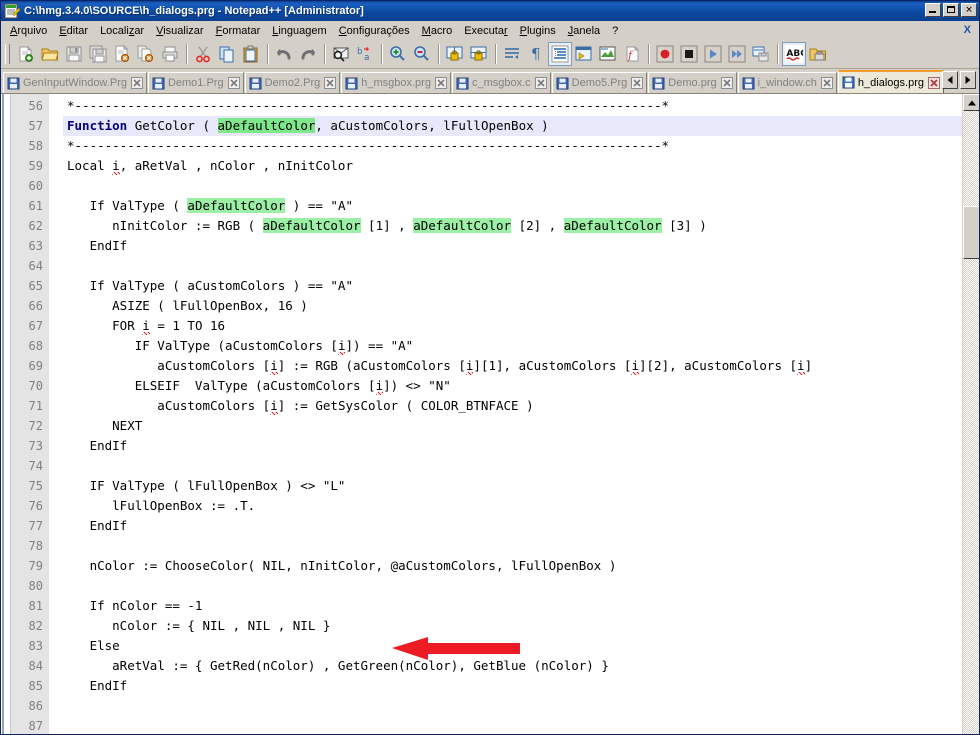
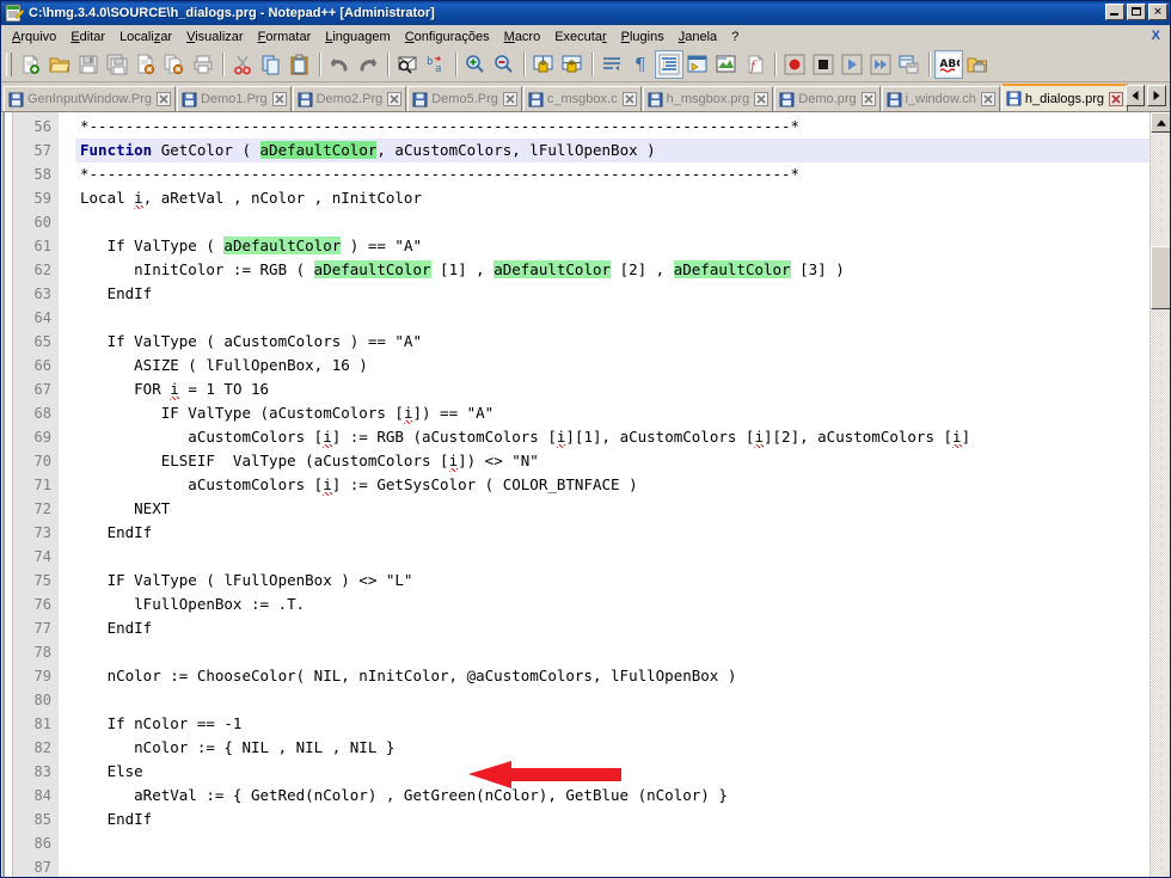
  C:\hmg.3.4.0\SOURCE\h_dialogs.prg - Notepad++ [Administrator]
  ✕
  Arquivo
  Editar
  Localizar
  Visualizar
  Formatar
  Linguagem
  Configurações
  Macro
  Executar
  Plugins
  Janela
  ?
  X
  b
  a
  ¶
  f
  GenInputWindow.Prg
  Demo1.Prg
  Demo2.Prg
- h_msgbox.prg
+ Demo5.Prg
  c_msgbox.c
- Demo5.Prg
+ h_msgbox.prg
  Demo.prg
  i_window.ch
  h_dialogs.prg
  56
  57
  58
  59
  60
  61
  62
  63
  64
  65
  66
  67
  68
  69
  70
  71
  72
  73
  74
  75
  76
  77
  78
  79
  80
  81
  82
  83
  84
  85
  86
  87
  *------------------------------------------------------------------------------*
  Function GetColor ( aDefaultColor, aCustomColors, lFullOpenBox )
  *------------------------------------------------------------------------------*
  Local i, aRetVal , nColor , nInitColor
  If ValType ( aDefaultColor ) == "A"
  nInitColor := RGB ( aDefaultColor [1] , aDefaultColor [2] , aDefaultColor [3] )
  EndIf
  If ValType ( aCustomColors ) == "A"
  ASIZE ( lFullOpenBox, 16 )
  FOR i = 1 TO 16
  IF ValType (aCustomColors [i]) == "A"
  aCustomColors [i] := RGB (aCustomColors [i][1], aCustomColors [i][2], aCustomColors [i]
  ELSEIF ValType (aCustomColors [i]) <> "N"
  aCustomColors [i] := GetSysColor ( COLOR_BTNFACE )
  NEXT
  EndIf
  IF ValType ( lFullOpenBox ) <> "L"
  lFullOpenBox := .T.
  EndIf
  nColor := ChooseColor( NIL, nInitColor, @aCustomColors, lFullOpenBox )
  If nColor == -1
  nColor := { NIL , NIL , NIL }
  Else
  aRetVal := { GetRed(nColor) , GetGreen(nColor), GetBlue (nColor) }
  EndIf
